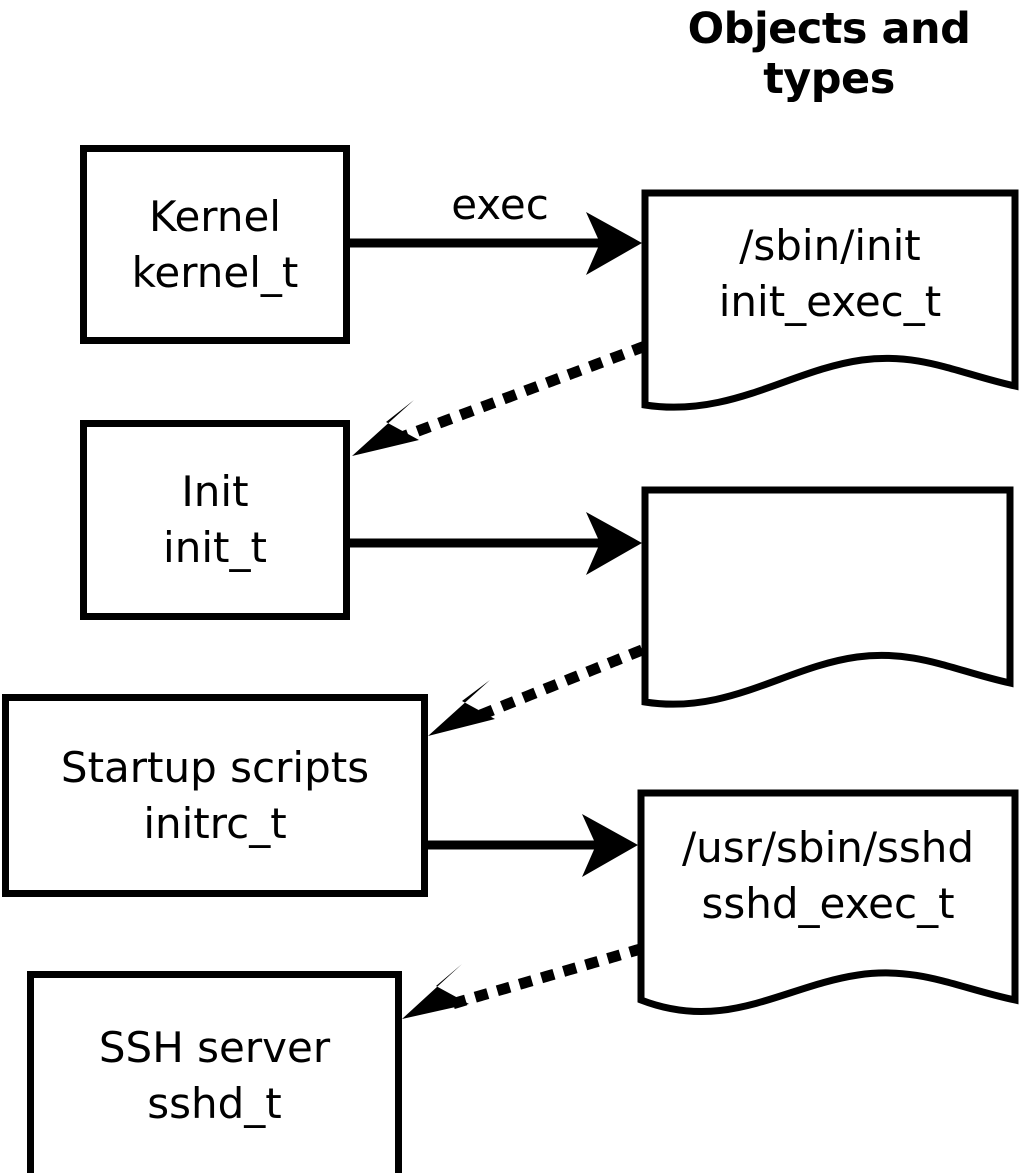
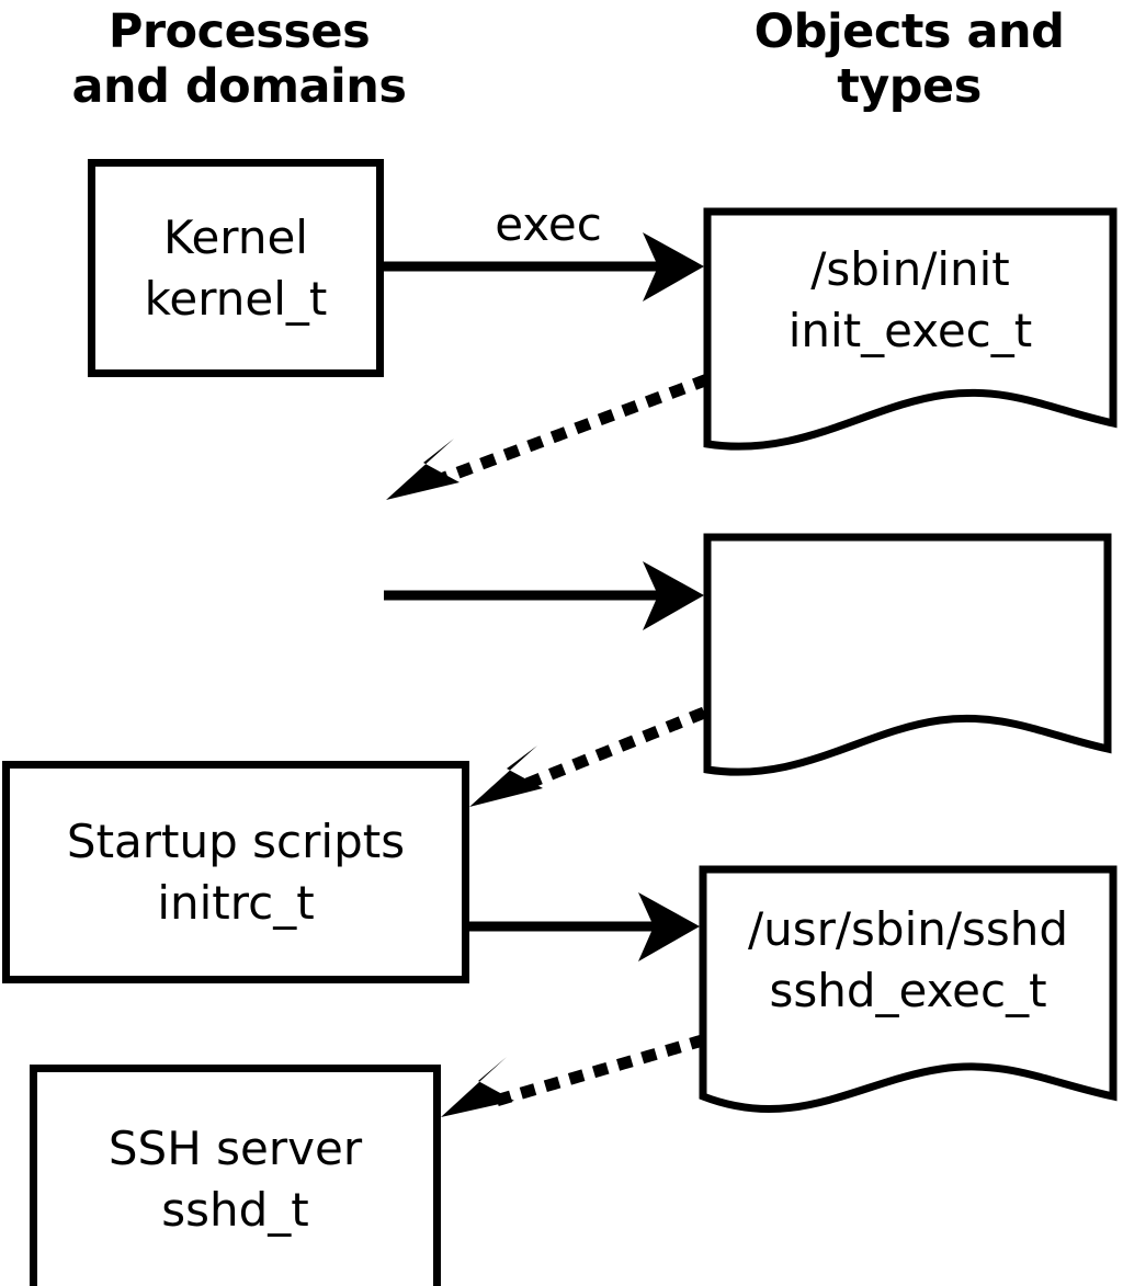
+ Processes
+ and domains
  Objects and
  types
  Kernel
  kernel_t
- Init
- init_t
  Startup scripts
  initrc_t
  SSH server
  sshd_t
  /sbin/init
  init_exec_t
  /usr/sbin/sshd
  sshd_exec_t
  exec
